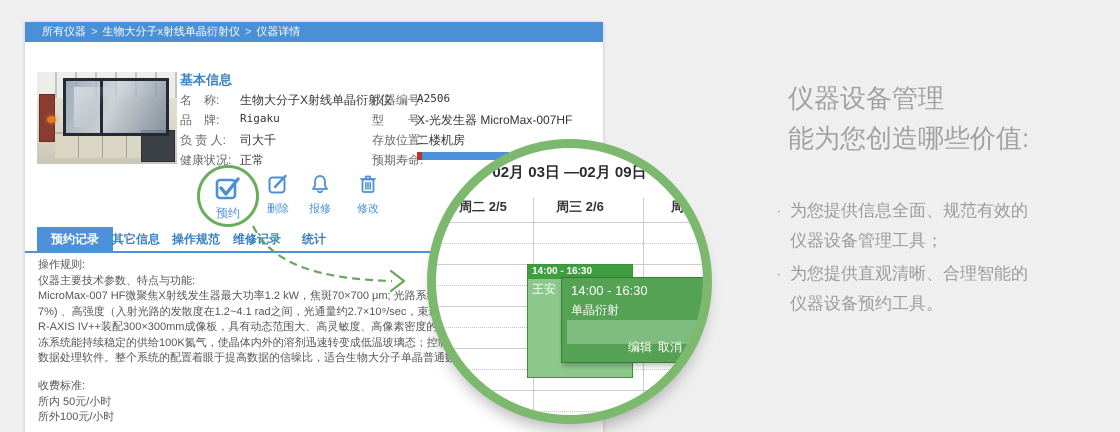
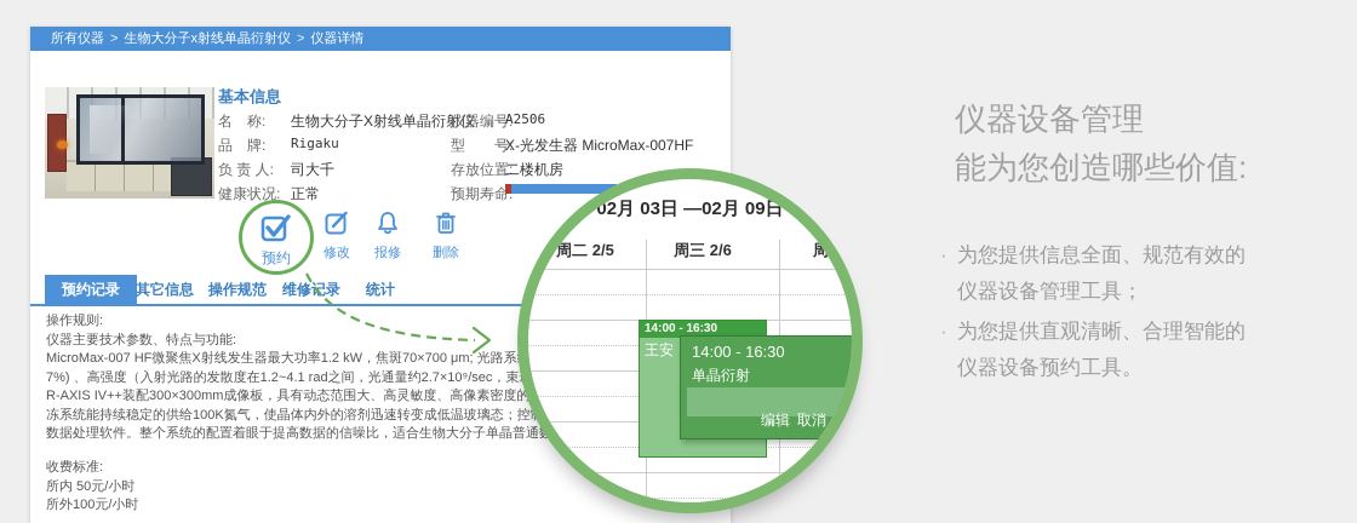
  所有仪器 > 生物大分子x射线单晶衍射仪 > 仪器详情
  基本信息
  名 称:
  生物大分子X射线单晶衍射仪
  仪器编号:
  A2506
  品 牌:
  Rigaku
  型 号:
  X-光发生器 MicroMax-007HF
  负 责 人:
  司大千
  存放位置:
  二楼机房
  健康状况:
  正常
  预期寿命:
  预约
- 删除
+ 修改
  报修
- 修改
+ 删除
  预约记录
  其它信息
  操作规范
  维修记录
  统计
  操作规则:
  仪器主要技术参数、特点与功能:
  MicroMax-007 HF微聚焦X射线发生器最大功率1.2 kW，焦斑70×700 μm; 光路系
  7%) 、高强度（入射光路的发散度在1.2~4.1 rad之间，光通量约2.7×10⁹/sec，束
  R-AXIS IV++装配300×300mm成像板，具有动态范围大、高灵敏度、高像素密度的
  冻系统能持续稳定的供给100K氮气，使晶体内外的溶剂迅速转变成低温玻璃态；控
  数据处理软件。整个系统的配置着眼于提高数据的信噪比，适合生物大分子单晶普通
  收费标准:
  所内 50元/小时
  所外100元/小时
  02月 03日 —02月 09日
  周二 2/5
  周三 2/6
  周四
  14:00 - 16:30
  王安
  14:00 - 16:30
  单晶衍射
  编辑 取消
  仪器设备管理
  能为您创造哪些价值:
  ·
  为您提供信息全面、规范有效的
  仪器设备管理工具；
  ·
  为您提供直观清晰、合理智能的
  仪器设备预约工具。
